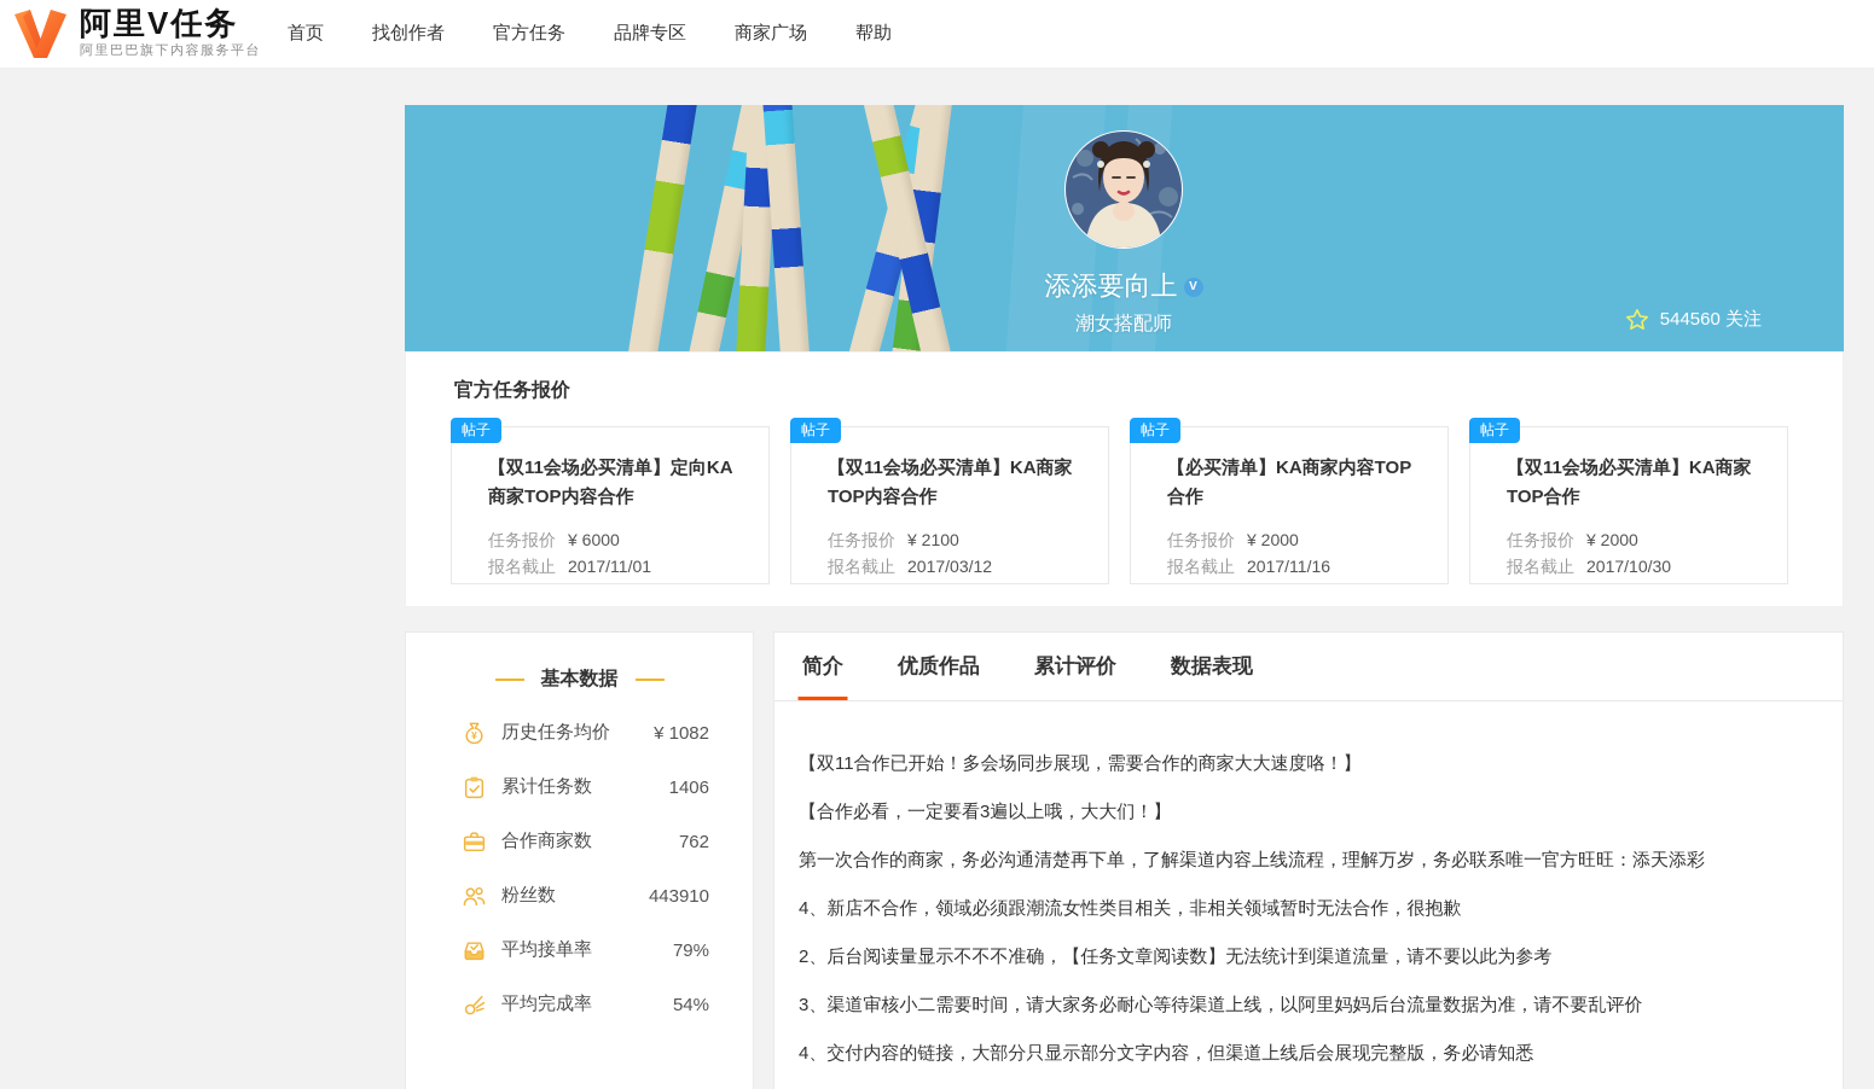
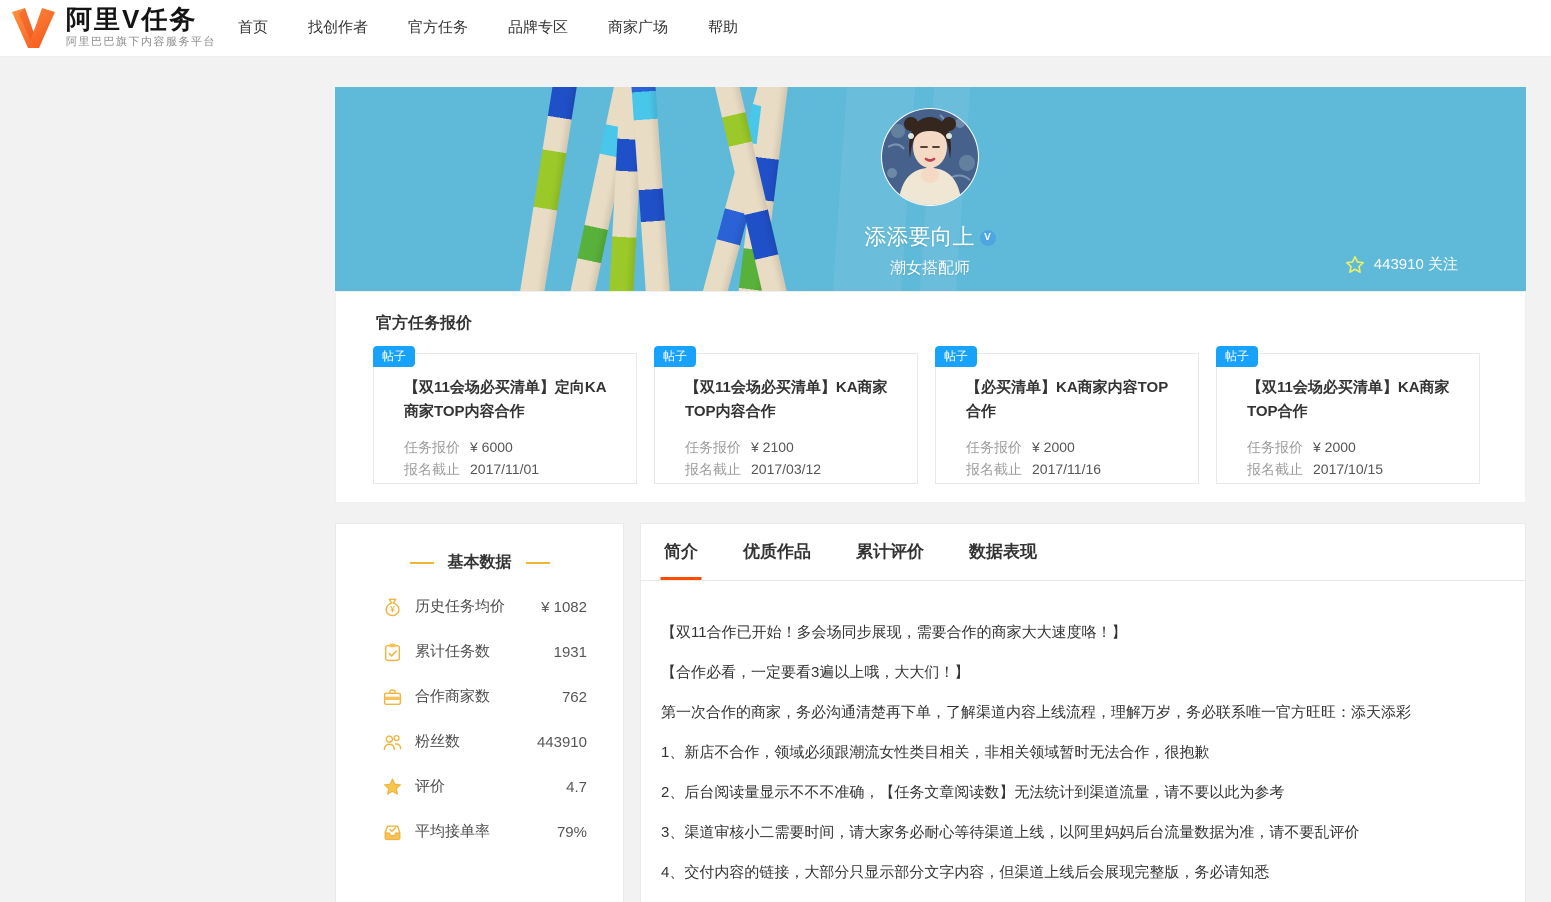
  阿里V任务
  阿里巴巴旗下内容服务平台
  首页
  找创作者
  官方任务
  品牌专区
  商家广场
  帮助
  添添要向上 V
  潮女搭配师
- 544560 关注
+ 443910 关注
  官方任务报价
  帖子
  【双11会场必买清单】定向KA商家TOP内容合作
  任务报价
  ¥ 6000
  报名截止
  2017/11/01
  帖子
  【双11会场必买清单】KA商家TOP内容合作
  任务报价
  ¥ 2100
  报名截止
  2017/03/12
  帖子
  【必买清单】KA商家内容TOP合作
  任务报价
  ¥ 2000
  报名截止
  2017/11/16
  帖子
  【双11会场必买清单】KA商家TOP合作
  任务报价
  ¥ 2000
  报名截止
- 2017/10/30
+ 2017/10/15
  基本数据
  ¥
  历史任务均价
  ¥ 1082
  累计任务数
- 1406
+ 1931
  合作商家数
  762
  粉丝数
  443910
+ 评价
+ 4.7
  平均接单率
  79%
- 平均完成率
- 54%
  简介
  优质作品
  累计评价
  数据表现
  【双11合作已开始！多会场同步展现，需要合作的商家大大速度咯！】
  【合作必看，一定要看3遍以上哦，大大们！】
  第一次合作的商家，务必沟通清楚再下单，了解渠道内容上线流程，理解万岁，务必联系唯一官方旺旺：添天添彩
- 4、新店不合作，领域必须跟潮流女性类目相关，非相关领域暂时无法合作，很抱歉
+ 1、新店不合作，领域必须跟潮流女性类目相关，非相关领域暂时无法合作，很抱歉
  2、后台阅读量显示不不不准确，【任务文章阅读数】无法统计到渠道流量，请不要以此为参考
  3、渠道审核小二需要时间，请大家务必耐心等待渠道上线，以阿里妈妈后台流量数据为准，请不要乱评价
  4、交付内容的链接，大部分只显示部分文字内容，但渠道上线后会展现完整版，务必请知悉
